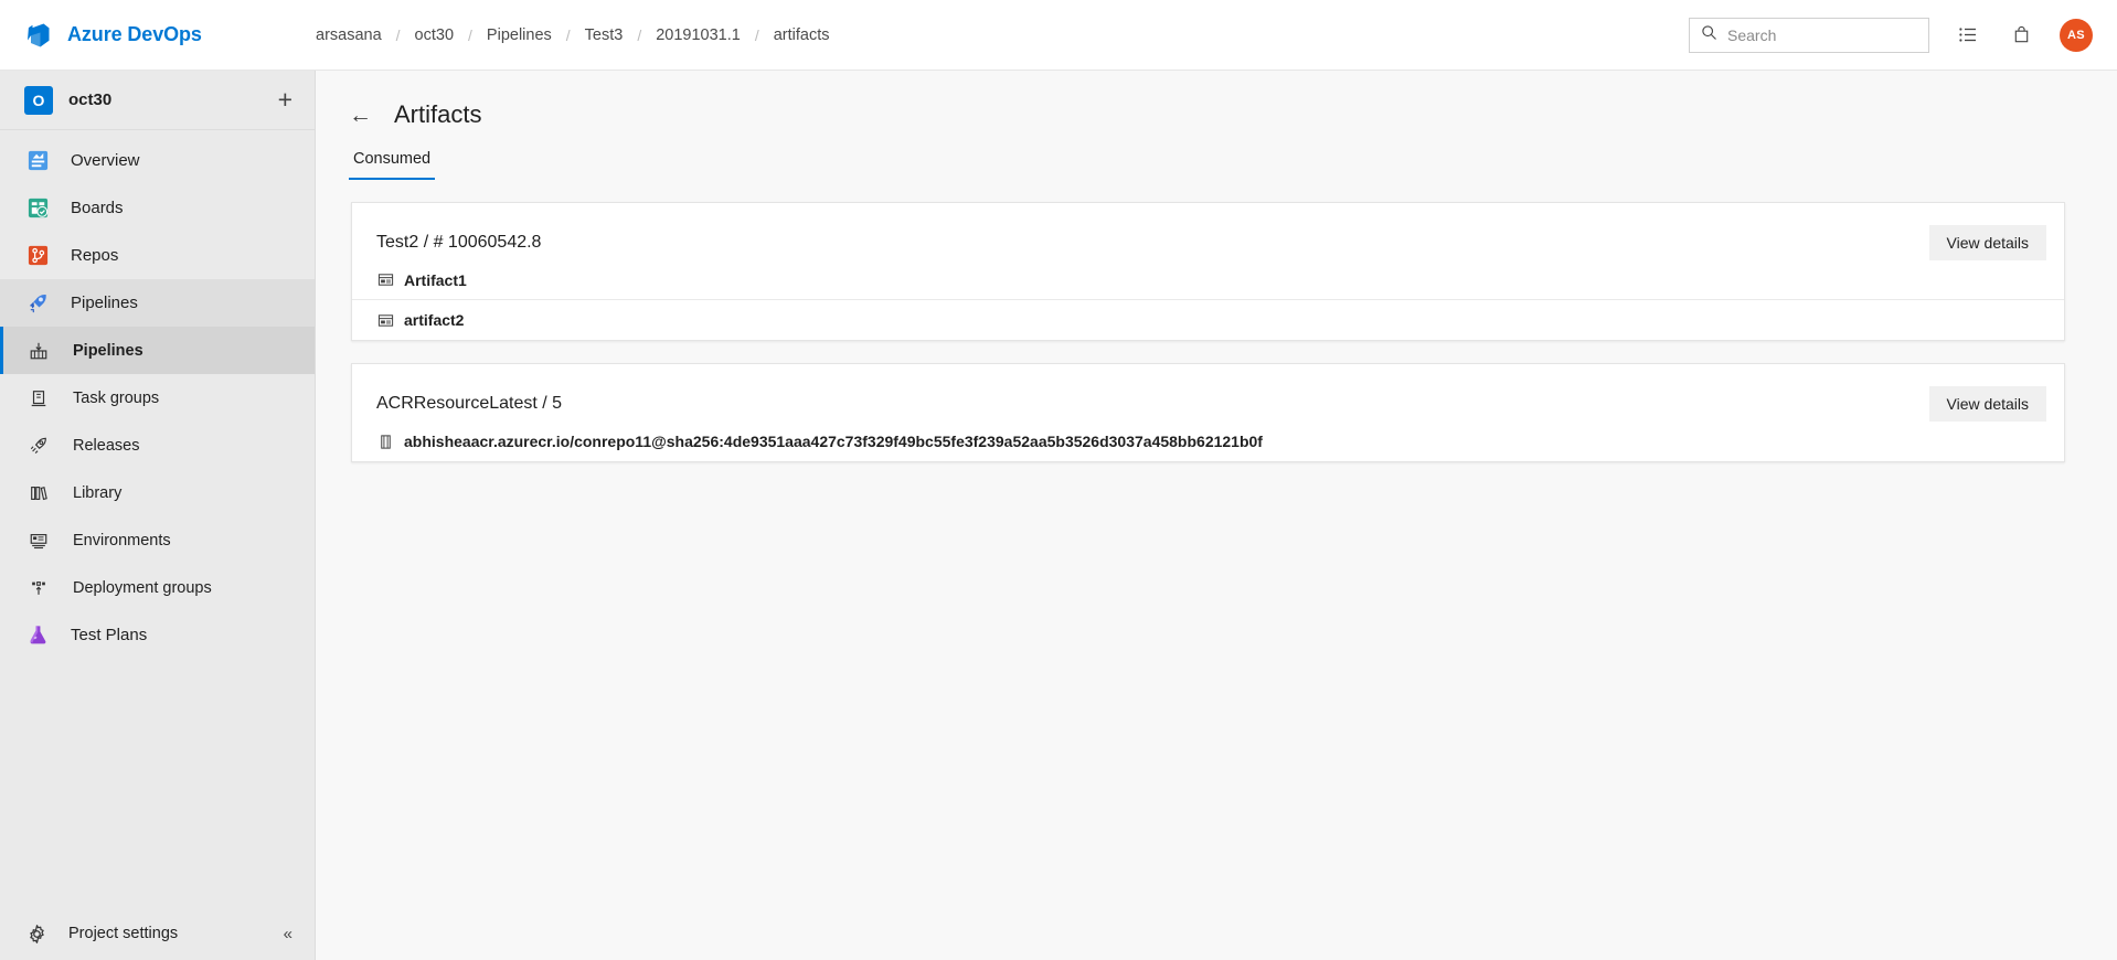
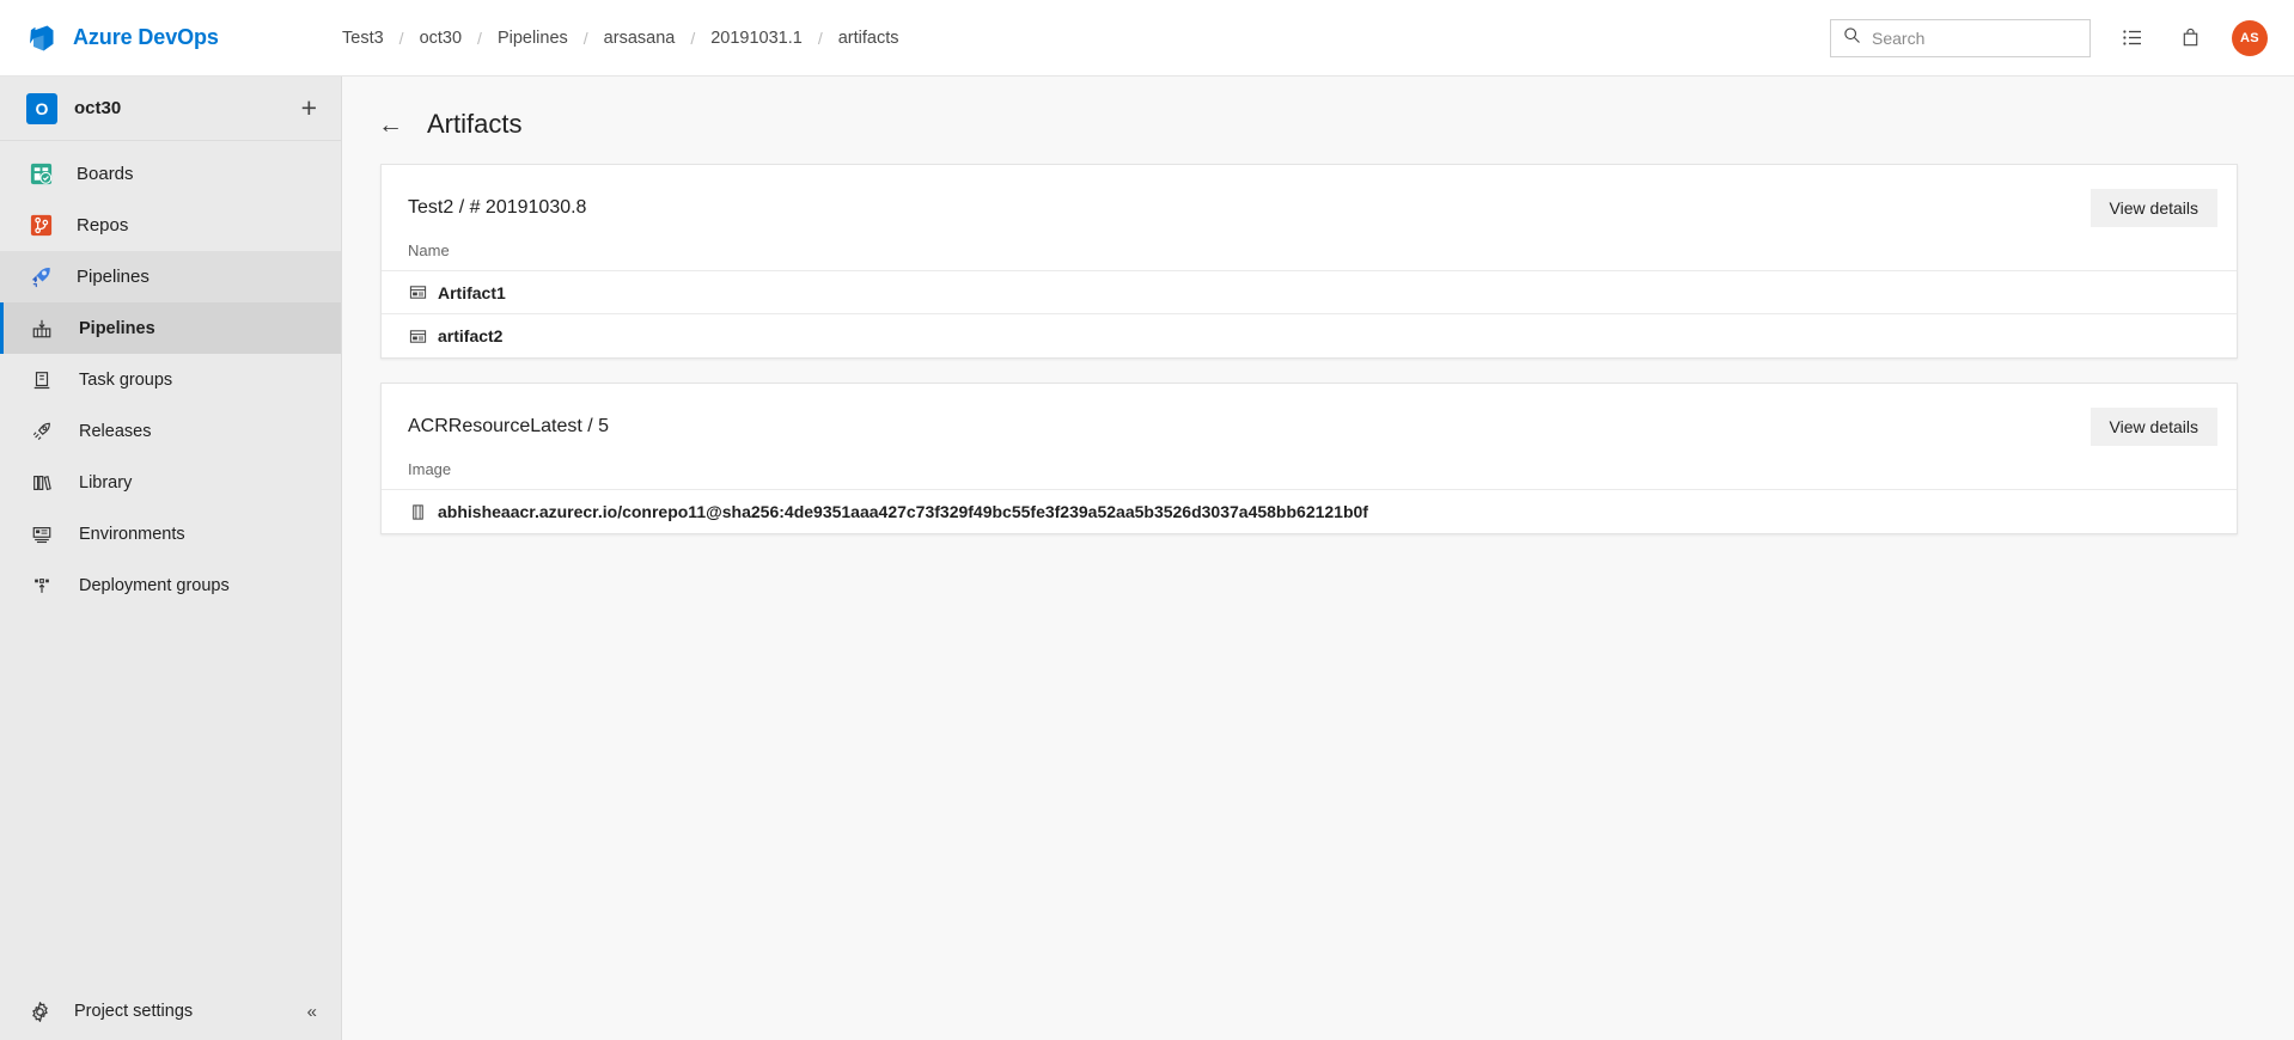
  Azure DevOps
- arsasana
+ Test3
  /
  oct30
  /
  Pipelines
  /
- Test3
+ arsasana
  /
  20191031.1
  /
  artifacts
  Search
  AS
  O
  oct30
  +
- Overview
  Boards
  Repos
  Pipelines
  Pipelines
  Task groups
  Releases
  Library
  Environments
  Deployment groups
- Test Plans
  Project settings
  «
  ←
  Artifacts
- Consumed
- Test2 / # 10060542.8
+ Test2 / # 20191030.8
  View details
+ Name
  Artifact1
  artifact2
  ACRResourceLatest / 5
  View details
+ Image
  abhisheaacr.azurecr.io/conrepo11@sha256:4de9351aaa427c73f329f49bc55fe3f239a52aa5b3526d3037a458bb62121b0f
